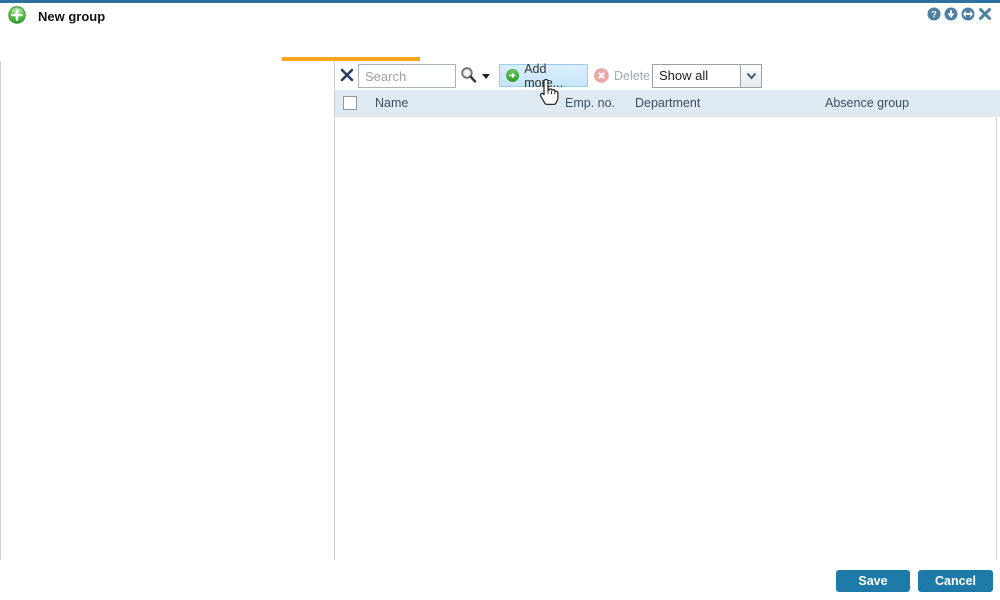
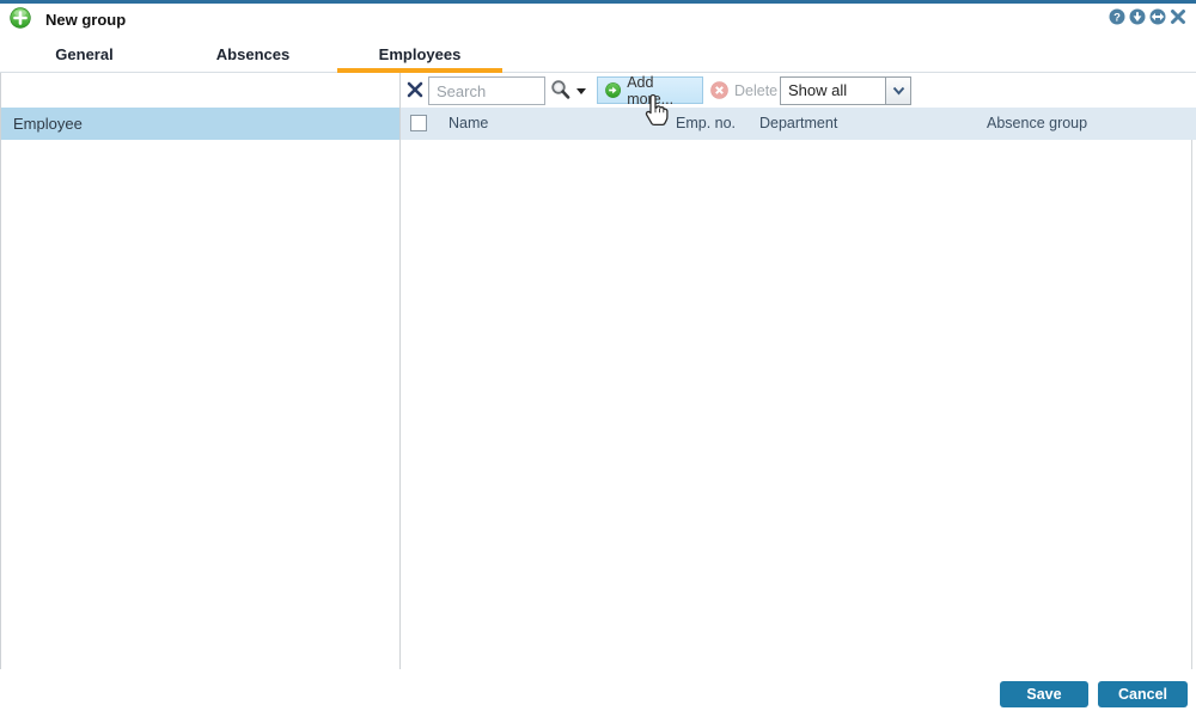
  New group
  ?
+ General
+ Absences
+ Employees
+ Employee
  Search
  Add moe...
  Delete
  Show all
  Name
  Emp. no.
  Department
  Absence group
  Save
  Cancel
